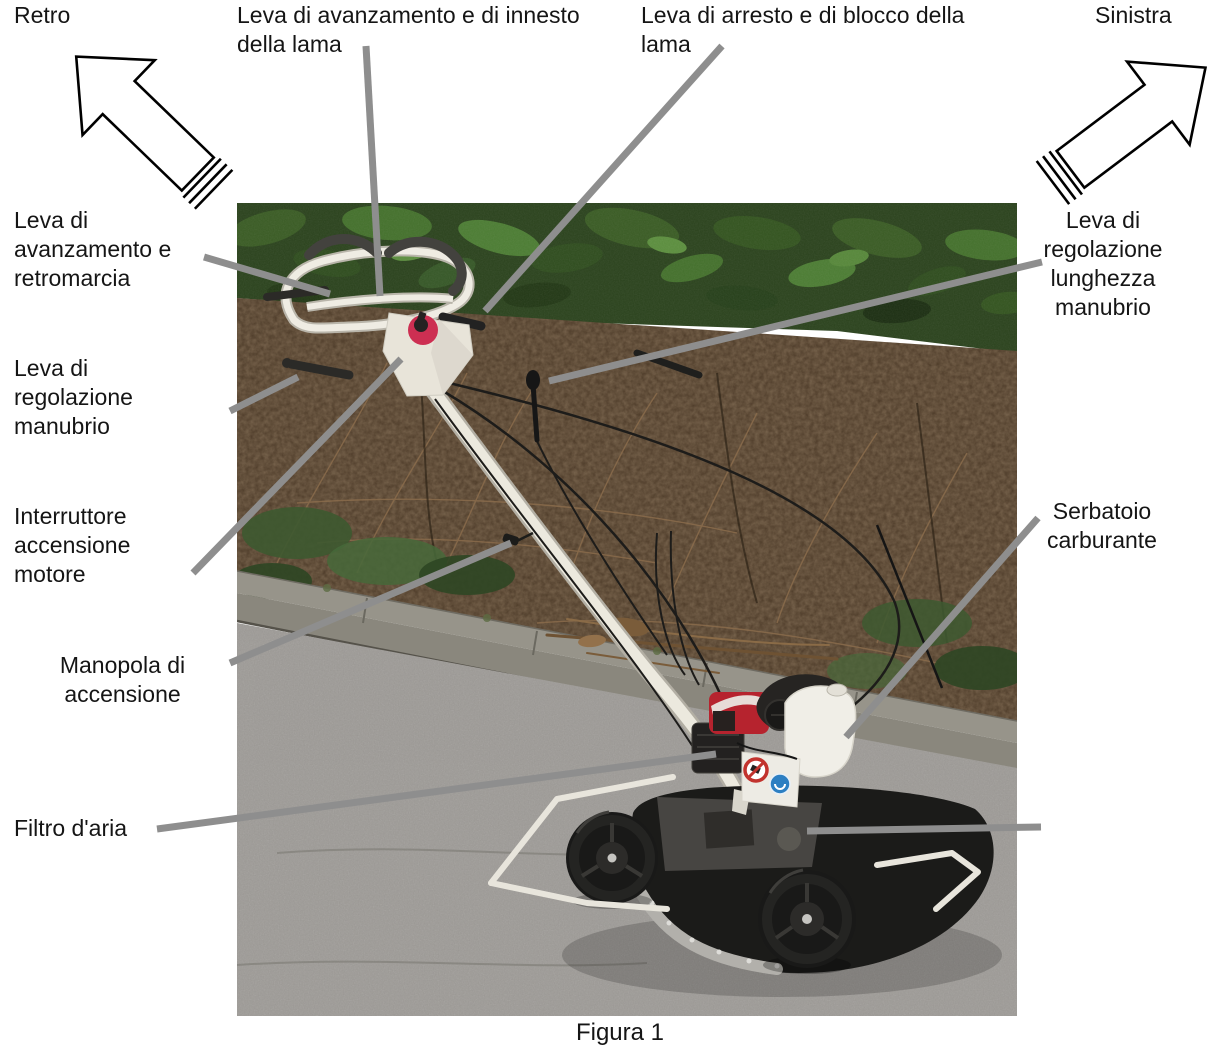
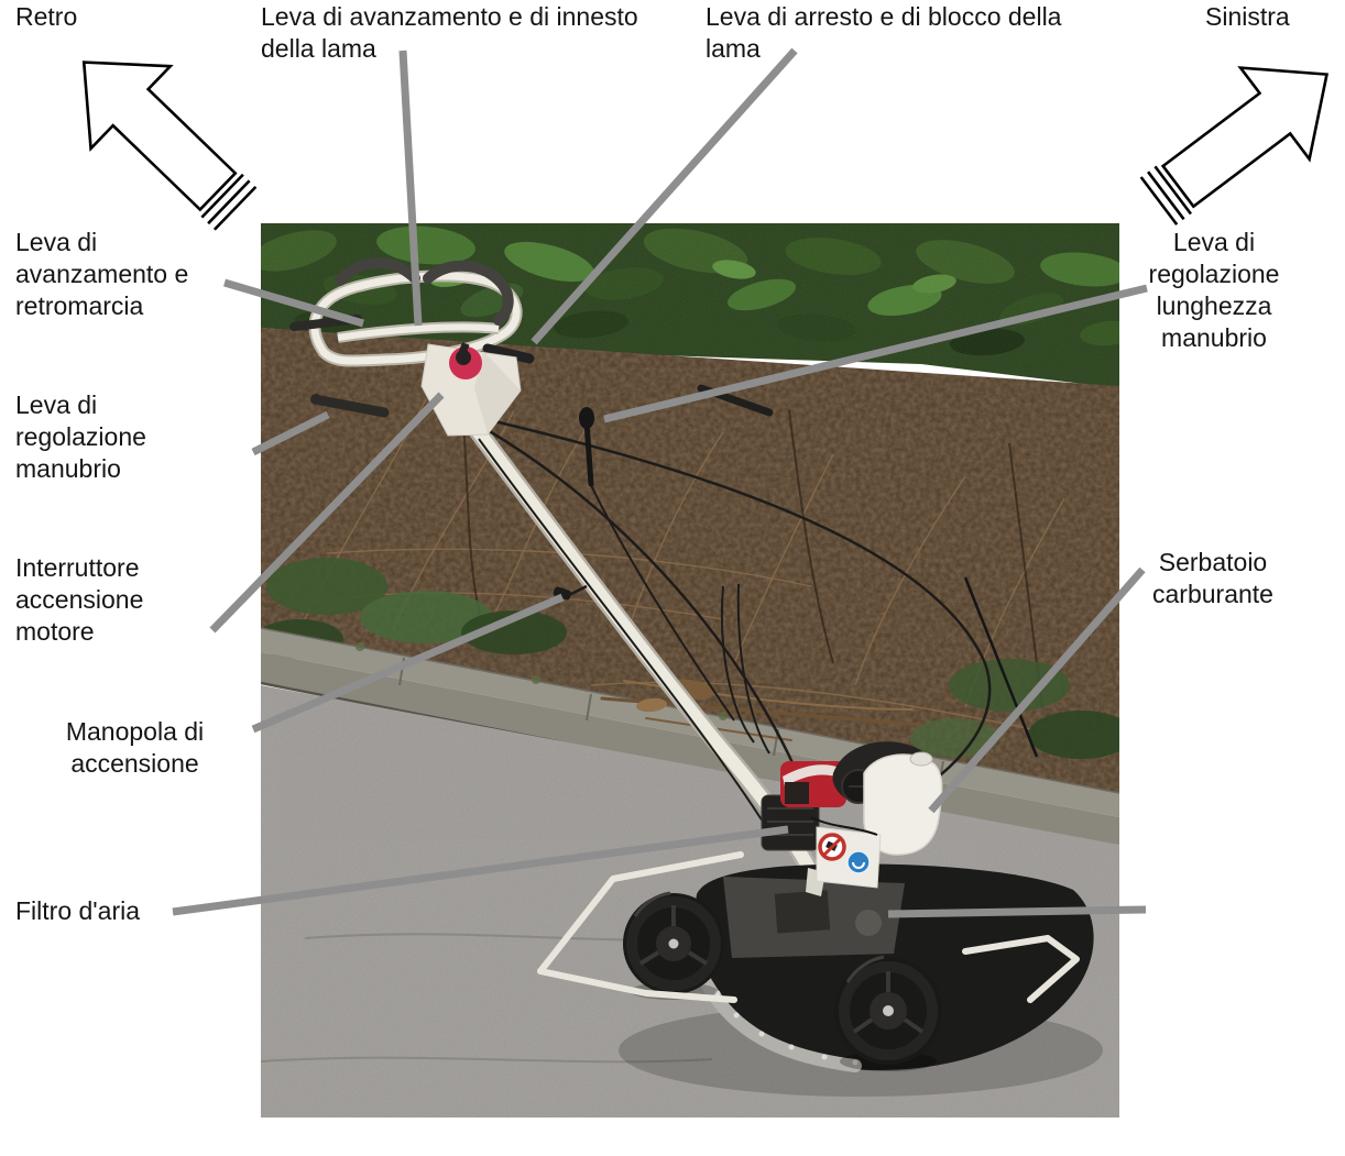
  Retro
  Leva di avanzamento e di innesto
  della lama
  Leva di arresto e di blocco della
  lama
  Sinistra
  Leva di
  avanzamento e
  retromarcia
  Leva di
  regolazione
  manubrio
  Interruttore
  accensione
  motore
  Manopola di
  accensione
  Filtro d'aria
  Leva di
  regolazione
  lunghezza
  manubrio
  Serbatoio
  carburante
- Figura 1
